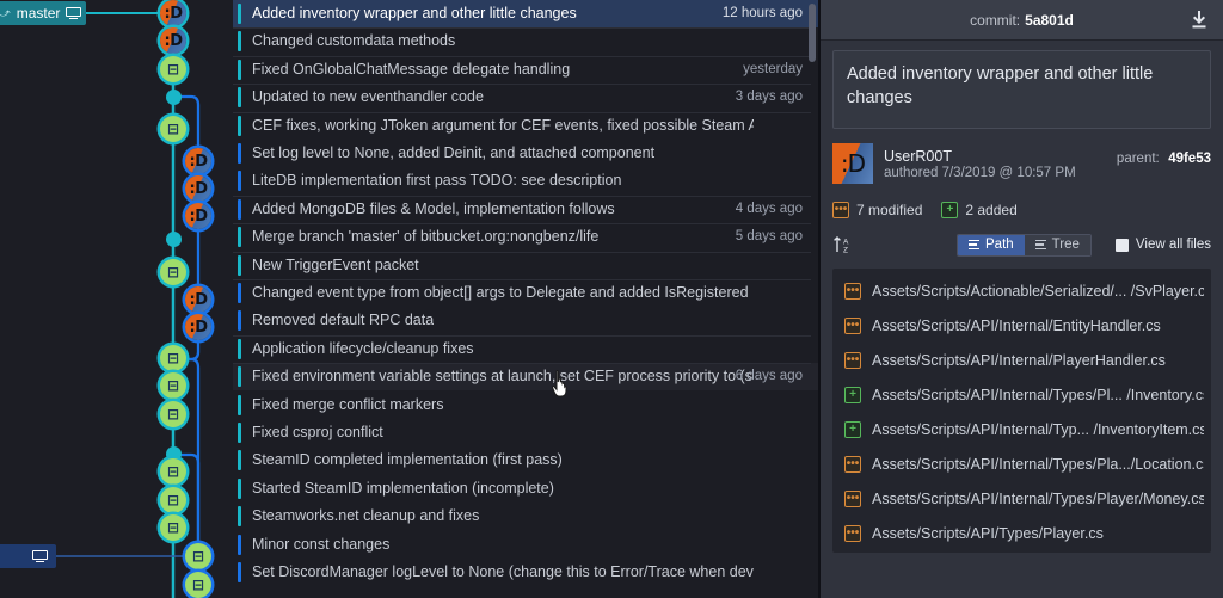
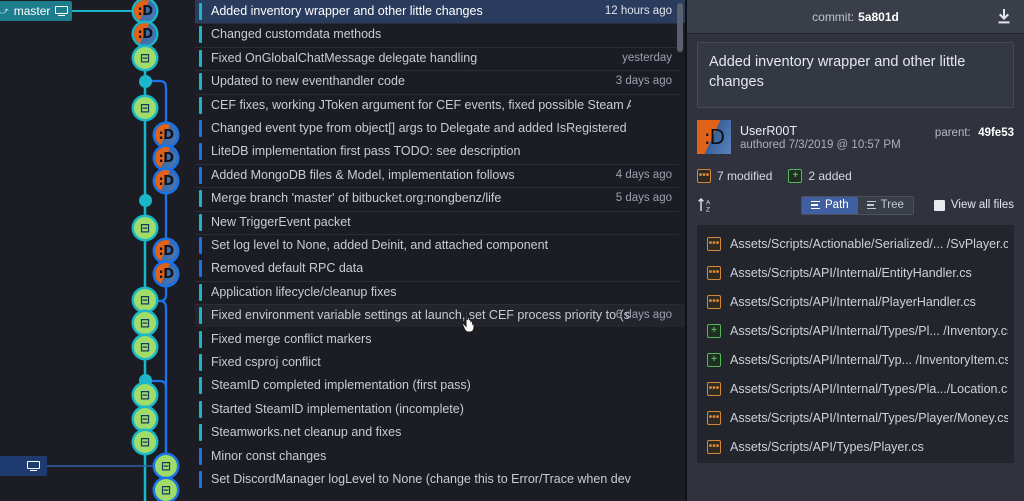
  :D
  :D
  ⊟
  ⊟
  :D
  :D
  :D
  ⊟
  :D
  :D
  ⊟
  ⊟
  ⊟
  ⊟
  ⊟
  ⊟
  ⊟
  ⊟
  ⤻
  master
  Added inventory wrapper and other little changes
  12 hours ago
  Changed customdata methods
  Fixed OnGlobalChatMessage delegate handling
  yesterday
  Updated to new eventhandler code
  3 days ago
  CEF fixes, working JToken argument for CEF events, fixed possible Steam A
- Set log level to None, added Deinit, and attached component
+ Changed event type from object[] args to Delegate and added IsRegistered
  LiteDB implementation first pass TODO: see description
  Added MongoDB files & Model, implementation follows
  4 days ago
  Merge branch 'master' of bitbucket.org:nongbenz/life
  5 days ago
  New TriggerEvent packet
- Changed event type from object[] args to Delegate and added IsRegistered
+ Set log level to None, added Deinit, and attached component
  Removed default RPC data
  Application lifecycle/cleanup fixes
  Fixed environment variable settings at launch, set CEF process priority to (s
  6 days ago
  Fixed merge conflict markers
  Fixed csproj conflict
  SteamID completed implementation (first pass)
  Started SteamID implementation (incomplete)
  Steamworks.net cleanup and fixes
  Minor const changes
  Set DiscordManager logLevel to None (change this to Error/Trace when dev
  commit:
  5a801d
  Added inventory wrapper and other little changes
  :D
  UserR00T
  authored 7/3/2019 @ 10:57 PM
  parent: 49fe53
  •••
  7 modified
  +
  2 added
  Path
  Tree
  View all files
  •••
  Assets/Scripts/Actionable/Serialized/... /SvPlayer.c
  •••
  Assets/Scripts/API/Internal/EntityHandler.cs
  •••
  Assets/Scripts/API/Internal/PlayerHandler.cs
  +
  Assets/Scripts/API/Internal/Types/Pl... /Inventory.c
  +
  Assets/Scripts/API/Internal/Typ... /InventoryItem.cs
  •••
  Assets/Scripts/API/Internal/Types/Pla.../Location.c
  •••
  Assets/Scripts/API/Internal/Types/Player/Money.cs
  •••
  Assets/Scripts/API/Types/Player.cs
